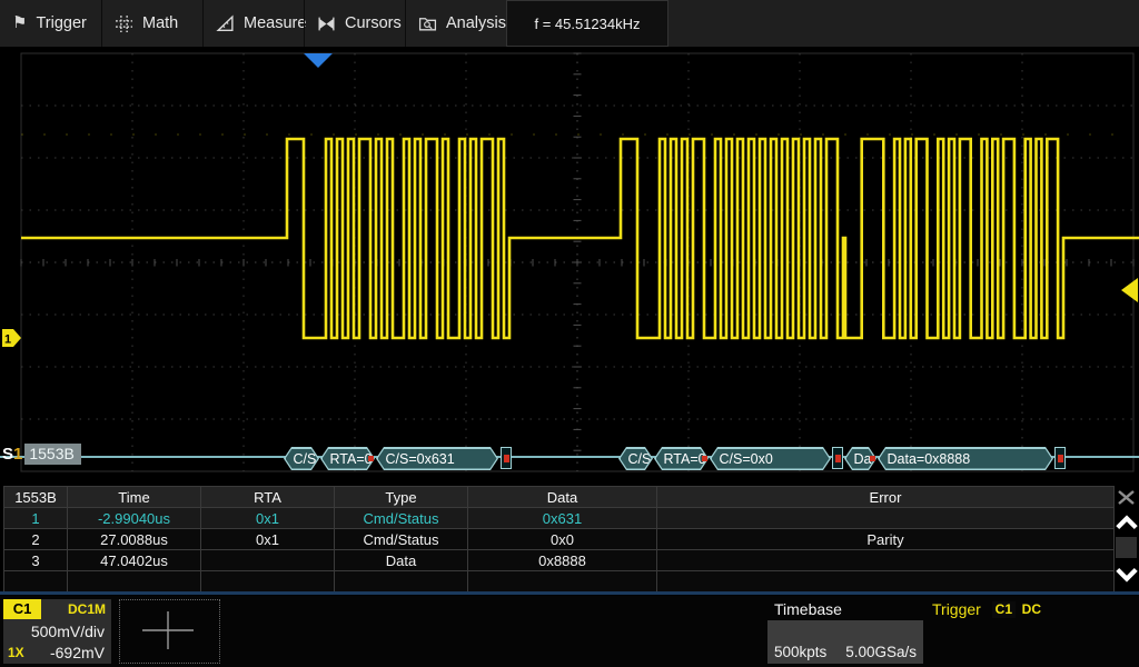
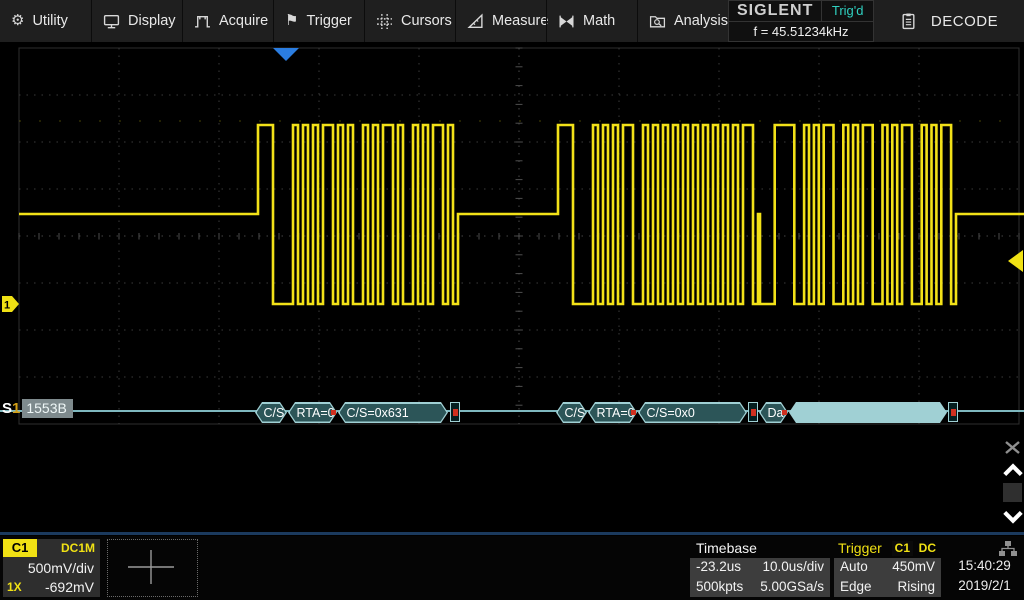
+ ⚙
+ Utility
+ Display
+ Acquire
  ⚑
  Trigger
- Math
+ Cursors
  Measure
- Cursors
+ Math
  Analysis
+ SIGLENT
+ Trig'd
  f = 45.51234kHz
+ DECODE
  1
  S
  1
  1553B
  C/S
  C/S=0x631
  C/S
  C/S=0x0
- Data=0x8888
- 1553B	Time	RTA	Type	Data	Error
- 1	-2.99040us	0x1	Cmd/Status	0x631
- 2	27.0088us	0x1	Cmd/Status	0x0	Parity
- 3	47.0402us		Data	0x8888
  C1
  DC1M
  500mV/div
  1X
  -692mV
  Timebase
+ -23.2us
+ 10.0us/div
  500kpts
  5.00GSa/s
  Trigger
  C1
  DC
+ Auto
+ 450mV
+ Edge
+ Rising
+ 15:40:29
+ 2019/2/1
